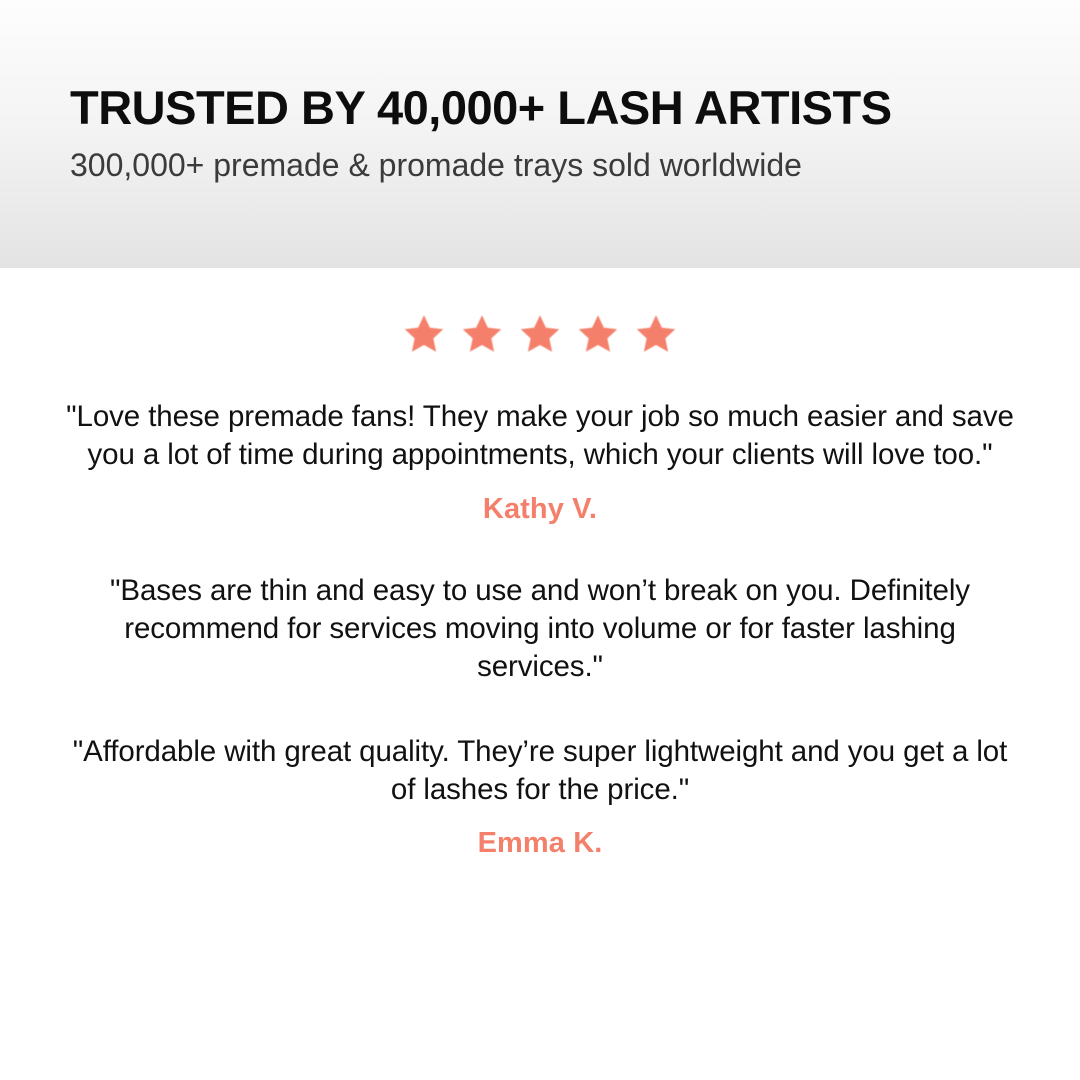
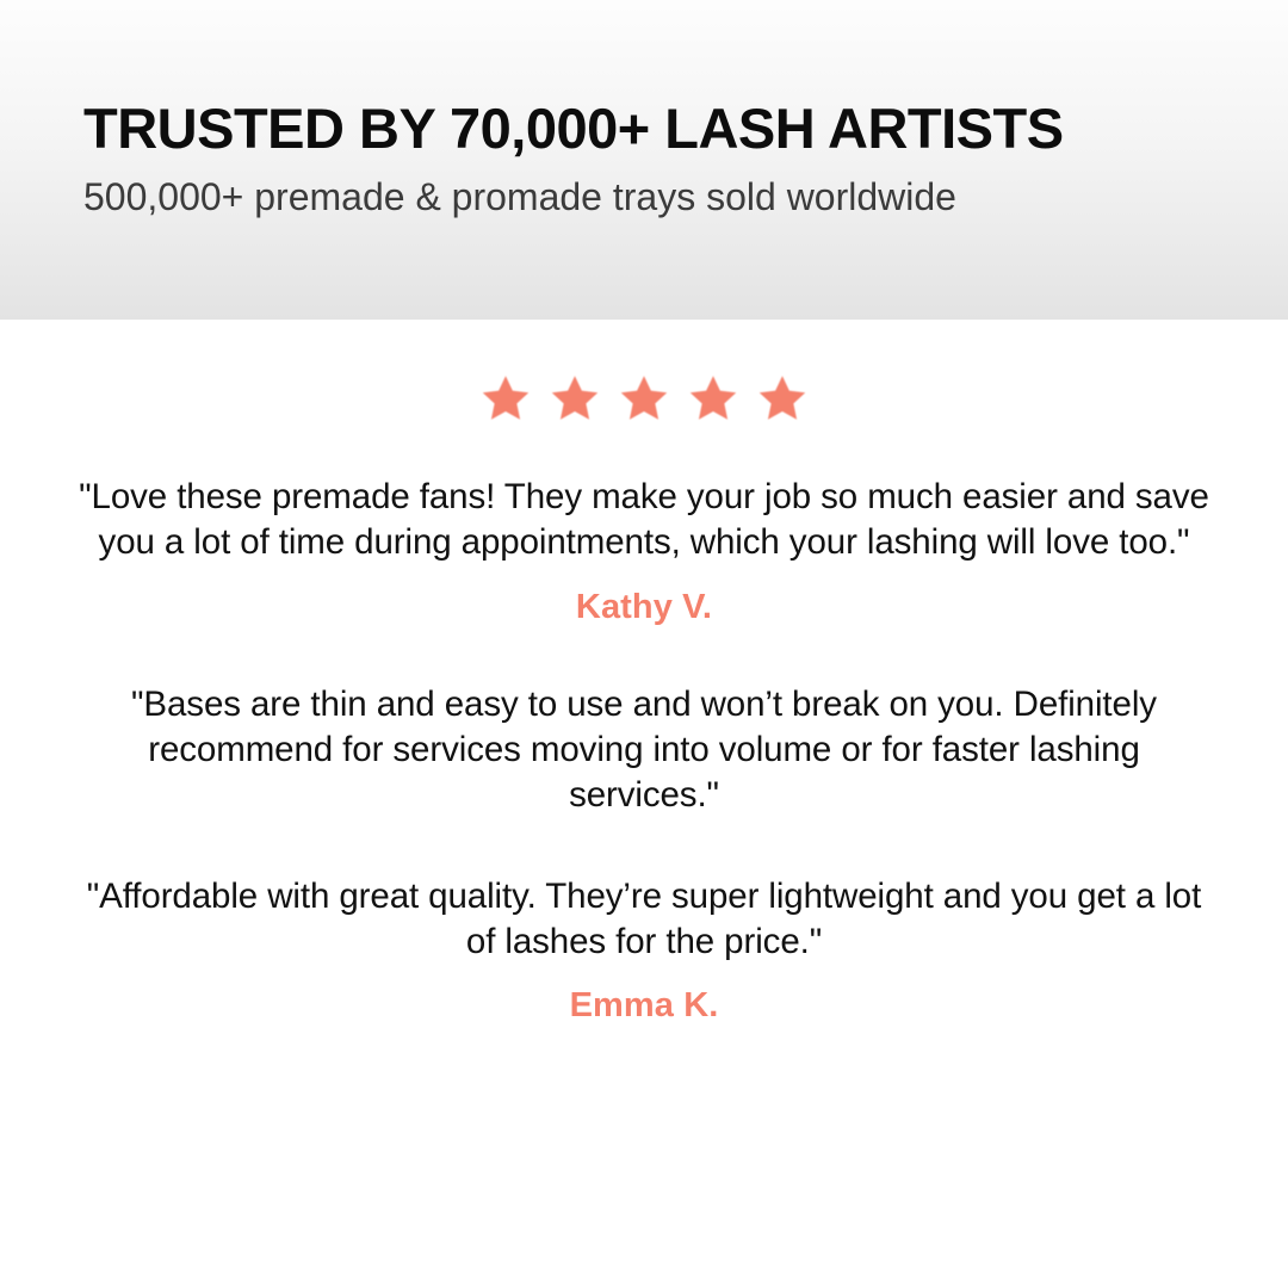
- TRUSTED BY 40,000+ LASH ARTISTS
+ TRUSTED BY 70,000+ LASH ARTISTS
- 300,000+ premade & promade trays sold worldwide
+ 500,000+ premade & promade trays sold worldwide
- "Love these premade fans! They make your job so much easier and save you a lot of time during appointments, which your clients will love too."
+ "Love these premade fans! They make your job so much easier and save you a lot of time during appointments, which your lashing will love too."
  Kathy V.
  "Bases are thin and easy to use and won’t break on you. Definitely recommend for services moving into volume or for faster lashing services."
  "Affordable with great quality. They’re super lightweight and you get a lot of lashes for the price."
  Emma K.
